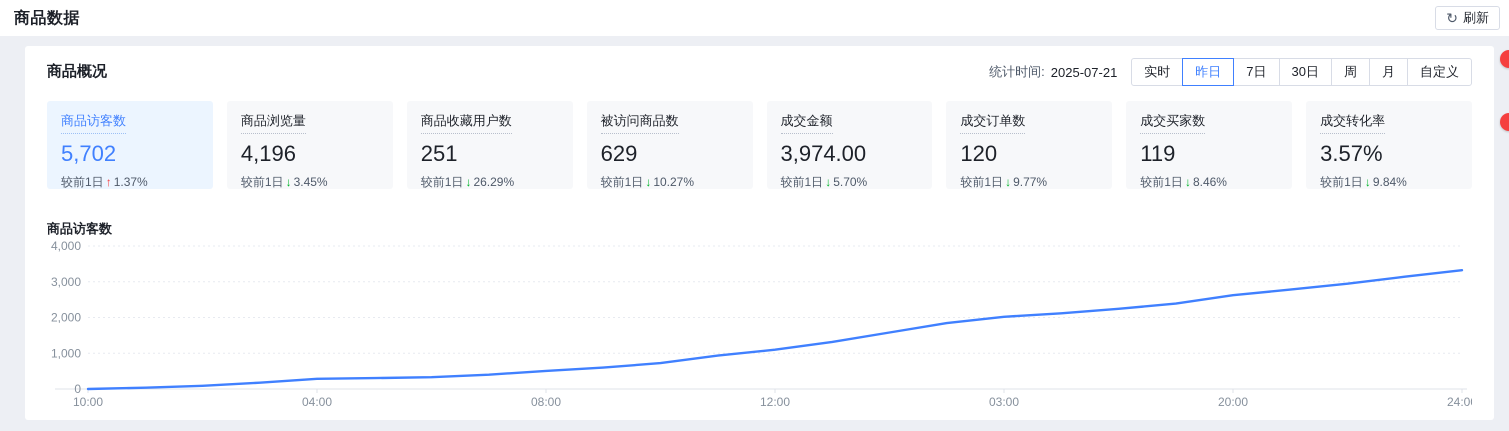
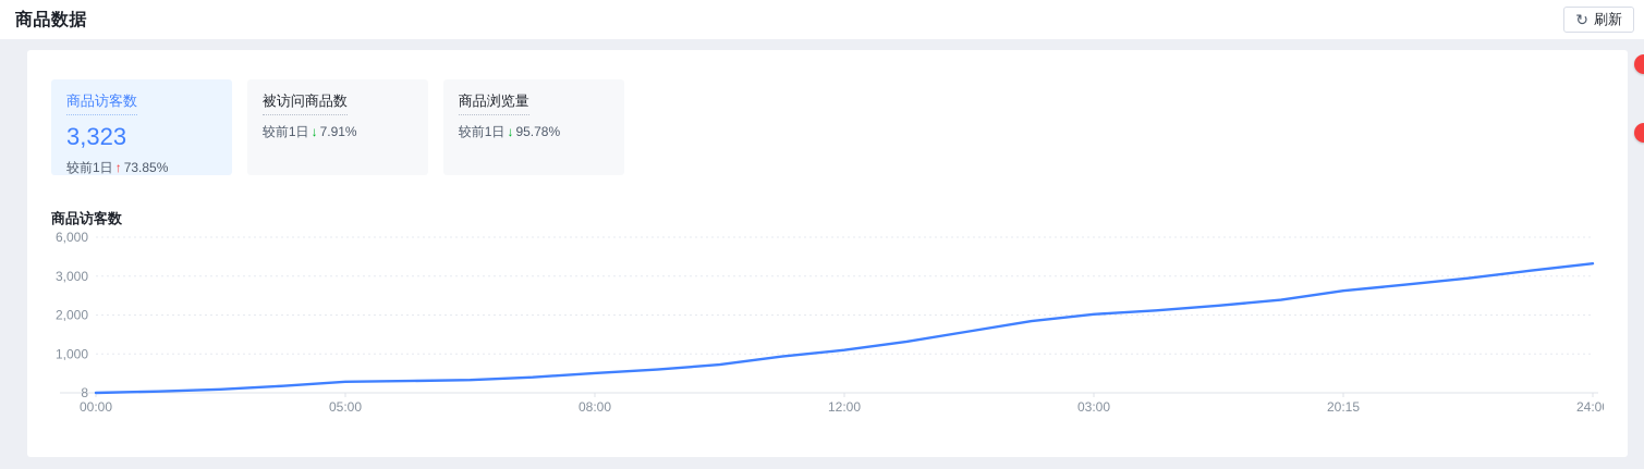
  商品数据
  ↻
  刷新
- 商品概况
- 统计时间:
- 2025-07-21
- 实时
- 昨日
- 7日
- 30日
- 周
- 月
- 自定义
  商品访客数
- 5,702
+ 3,323
- 较前1日 ↑ 1.37%
+ 较前1日 ↑ 73.85%
- 商品浏览量
+ 被访问商品数
- 4,196
- 较前1日 ↓ 3.45%
+ 较前1日 ↓ 7.91%
- 商品收藏用户数
- 251
- 较前1日 ↓ 26.29%
- 被访问商品数
+ 商品浏览量
- 629
- 较前1日 ↓ 10.27%
+ 较前1日 ↓ 95.78%
- 成交金额
- 3,974.00
- 较前1日 ↓ 5.70%
- 成交订单数
- 120
- 较前1日 ↓ 9.77%
- 成交买家数
- 119
- 较前1日 ↓ 8.46%
- 成交转化率
- 3.57%
- 较前1日 ↓ 9.84%
  商品访客数
- 0
+ 8
  1,000
  2,000
  3,000
- 4,000
+ 6,000
- 10:00
+ 00:00
- 04:00
+ 05:00
  08:00
  12:00
  03:00
- 20:00
+ 20:15
  24:0
